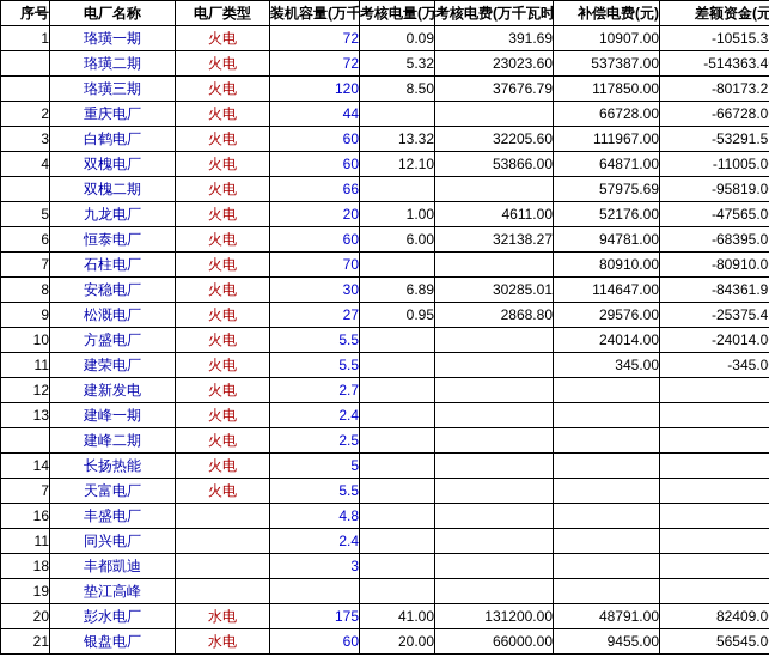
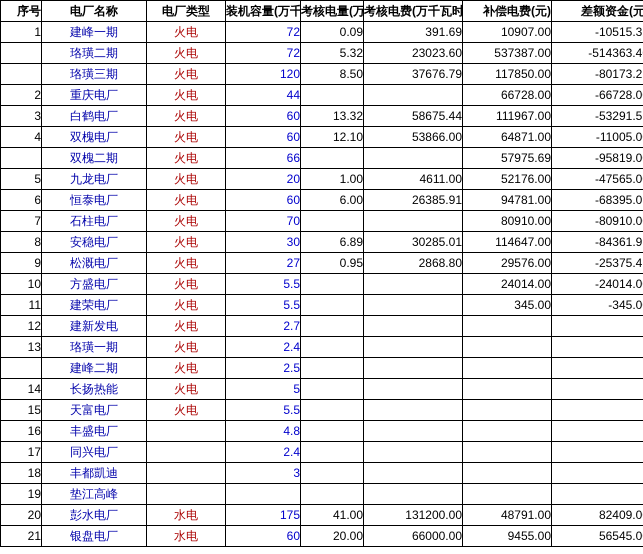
  序号	电厂名称	电厂类型	装机容量(万千	考核电量(万	考核电费(万千瓦时	补偿电费(元)	差额资金(元
- 1	珞璜一期	火电	72	0.09	391.69	10907.00	-10515.3
+ 1	建峰一期	火电	72	0.09	391.69	10907.00	-10515.3
  	珞璜二期	火电	72	5.32	23023.60	537387.00	-514363.4
  	珞璜三期	火电	120	8.50	37676.79	117850.00	-80173.2
  2	重庆电厂	火电	44			66728.00	-66728.0
- 3	白鹤电厂	火电	60	13.32	32205.60	111967.00	-53291.5
+ 3	白鹤电厂	火电	60	13.32	58675.44	111967.00	-53291.5
  4	双槐电厂	火电	60	12.10	53866.00	64871.00	-11005.0
  	双槐二期	火电	66			57975.69	-95819.0
  5	九龙电厂	火电	20	1.00	4611.00	52176.00	-47565.0
- 6	恒泰电厂	火电	60	6.00	32138.27	94781.00	-68395.0
+ 6	恒泰电厂	火电	60	6.00	26385.91	94781.00	-68395.0
  7	石柱电厂	火电	70			80910.00	-80910.0
  8	安稳电厂	火电	30	6.89	30285.01	114647.00	-84361.9
  9	松溉电厂	火电	27	0.95	2868.80	29576.00	-25375.4
  10	方盛电厂	火电	5.5			24014.00	-24014.0
  11	建荣电厂	火电	5.5			345.00	-345.0
  12	建新发电	火电	2.7
- 13	建峰一期	火电	2.4
+ 13	珞璜一期	火电	2.4
  	建峰二期	火电	2.5
  14	长扬热能	火电	5
- 7	天富电厂	火电	5.5
+ 15	天富电厂	火电	5.5
  16	丰盛电厂		4.8
- 11	同兴电厂		2.4
+ 17	同兴电厂		2.4
  18	丰都凱迪		3
  19	垫江高峰
  20	彭水电厂	水电	175	41.00	131200.00	48791.00	82409.0
  21	银盘电厂	水电	60	20.00	66000.00	9455.00	56545.0
